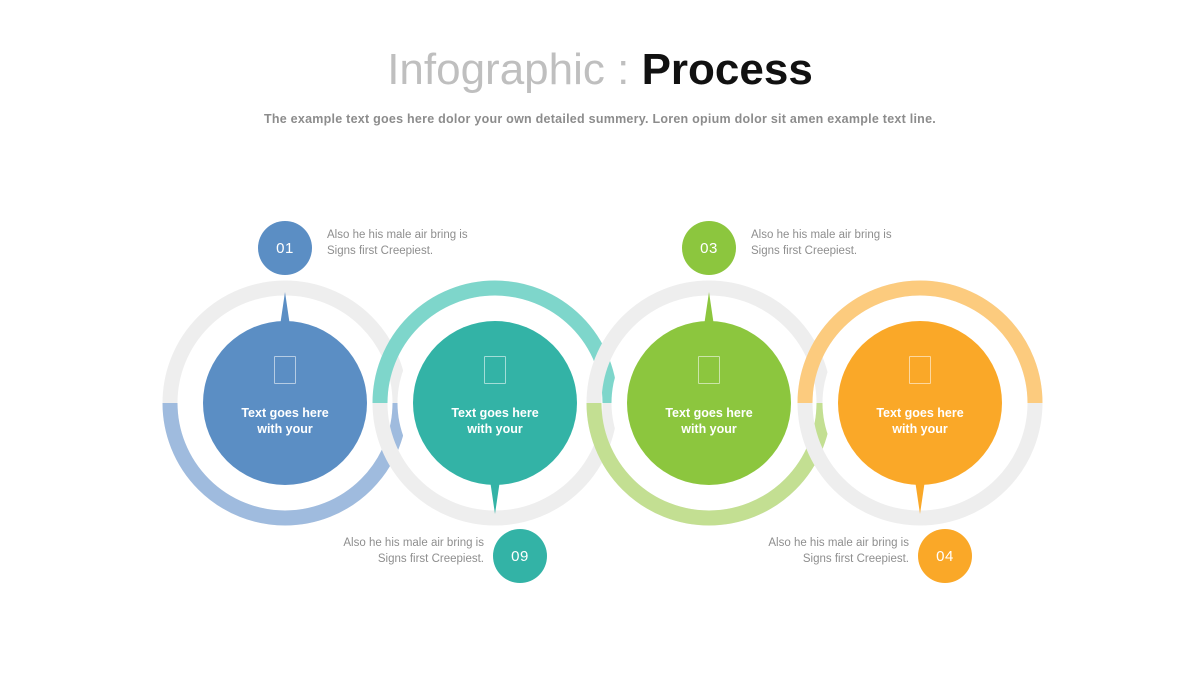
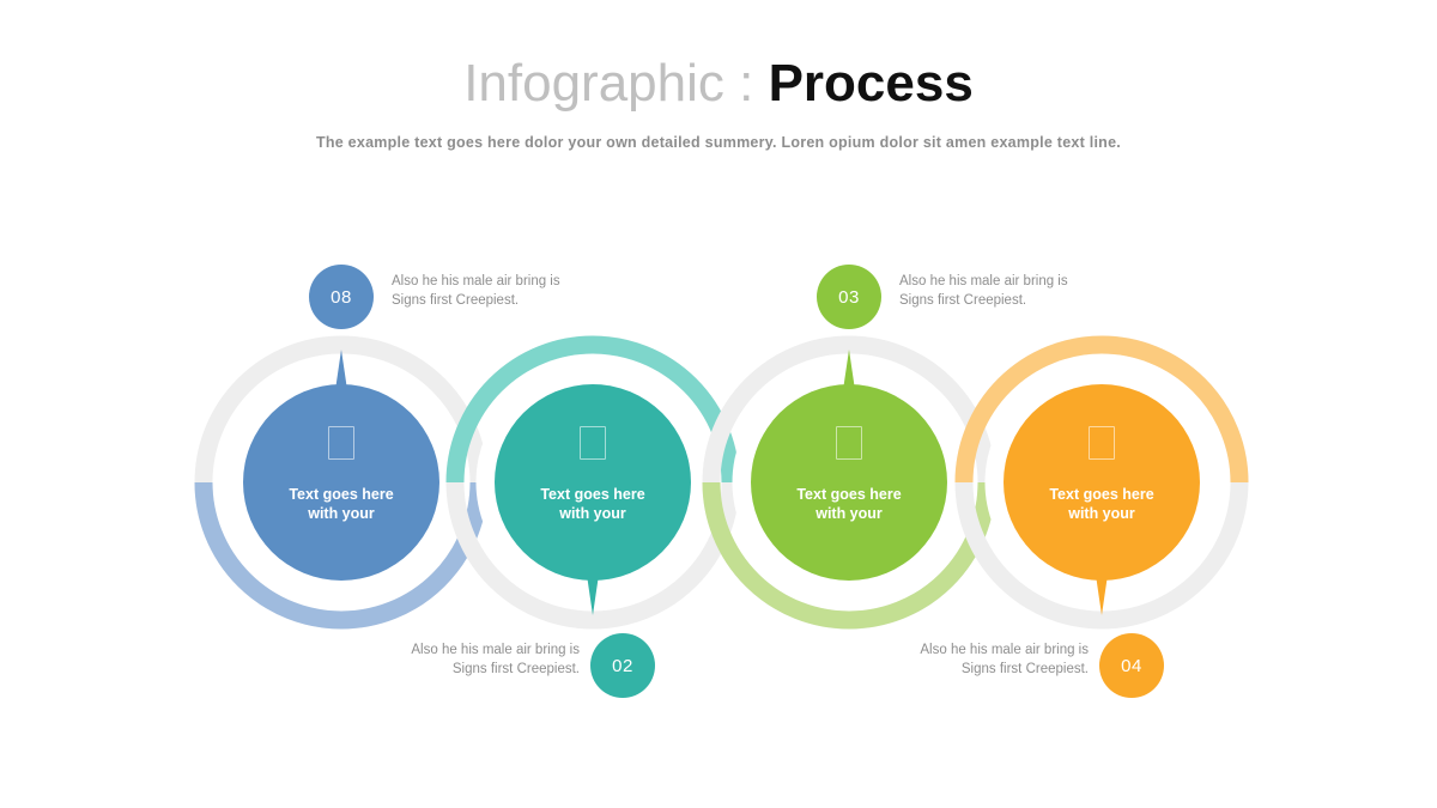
  Infographic : Process
  The example text goes here dolor your own detailed summery. Loren opium dolor sit amen example text line.
  Text goes here
  with your
- 01
+ 08
  Also he his male air bring is
  Signs first Creepiest.
  Text goes here
  with your
- 09
+ 02
  Also he his male air bring is
  Signs first Creepiest.
  Text goes here
  with your
  03
  Also he his male air bring is
  Signs first Creepiest.
  Text goes here
  with your
  04
  Also he his male air bring is
  Signs first Creepiest.
